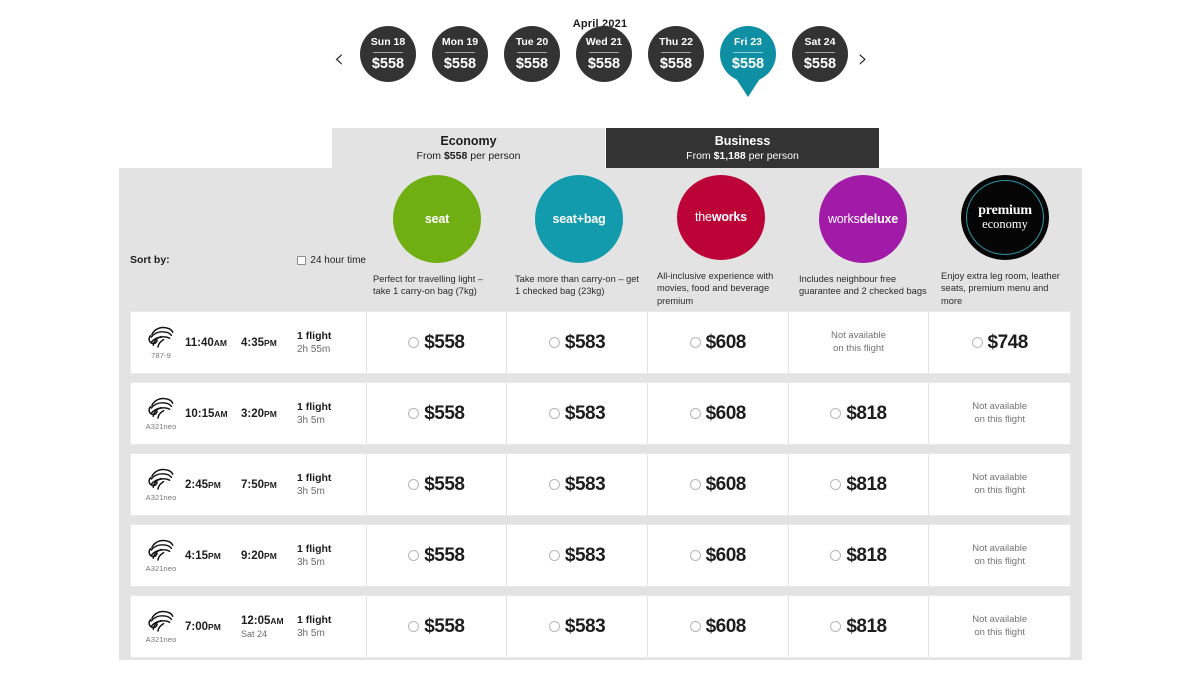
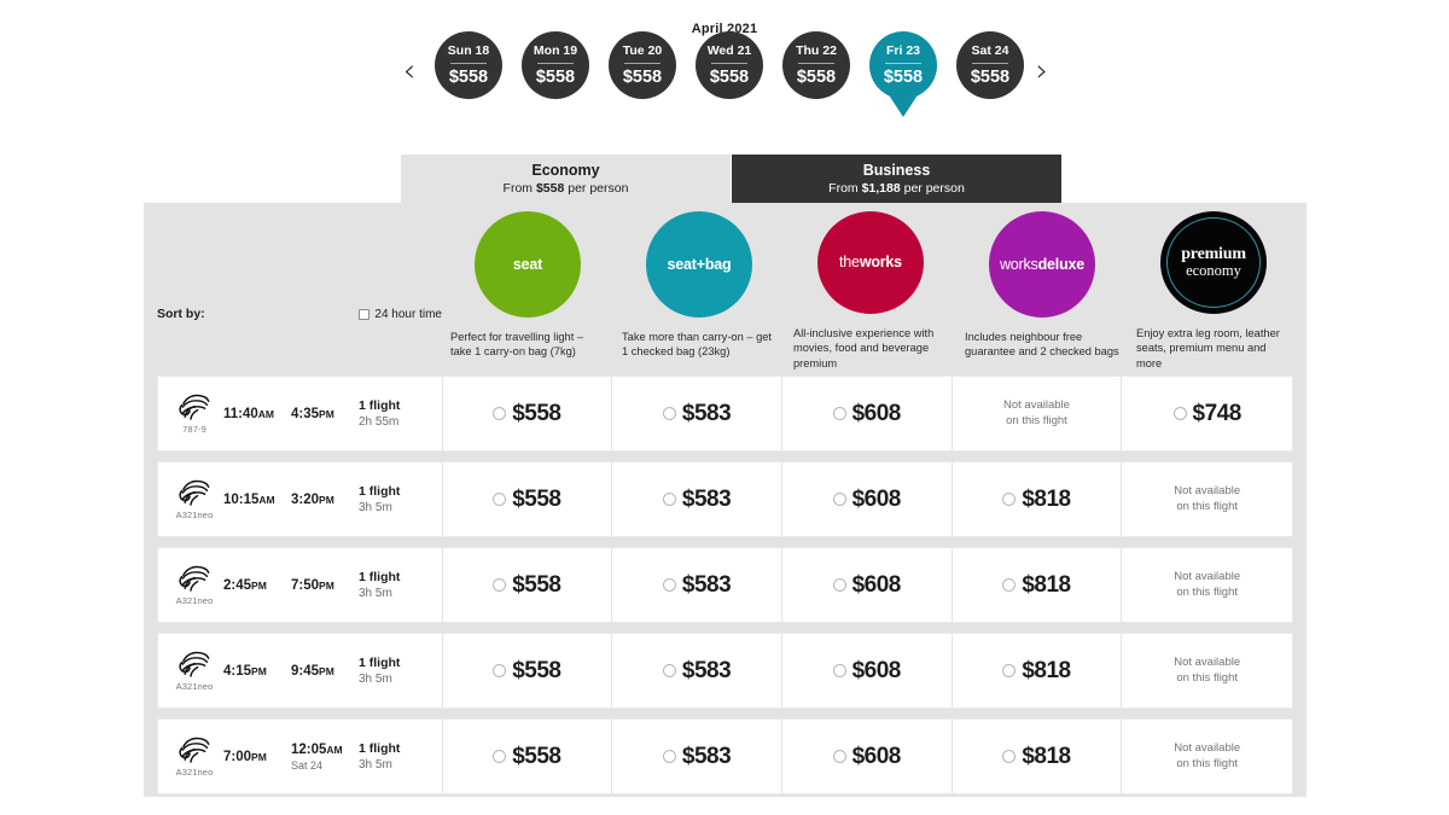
  April 2021
  ‹
  ›
  Sun 18
  $558
  Mon 19
  $558
  Tue 20
  $558
  Wed 21
  $558
  Thu 22
  $558
  Fri 23
  $558
  Sat 24
  $558
  Economy
  From $558 per person
  Business
  From $1,188 per person
  seat
  Perfect for travelling light – take 1 carry-on bag (7kg)
  seat+bag
  Take more than carry-on – get 1 checked bag (23kg)
  theworks
  All-inclusive experience with movies, food and beverage premium
  worksdeluxe
  Includes neighbour free guarantee and 2 checked bags
  premium
  economy
  Enjoy extra leg room, leather seats, premium menu and more
  Sort by:
  24 hour time
  787-9
  11:40AM
  4:35PM
  1 flight
  2h 55m
  $558
  $583
  $608
  Not available
  on this flight
  $748
  A321neo
  10:15AM
  3:20PM
  1 flight
  3h 5m
  $558
  $583
  $608
  $818
  Not available
  on this flight
  A321neo
  2:45PM
  7:50PM
  1 flight
  3h 5m
  $558
  $583
  $608
  $818
  Not available
  on this flight
  A321neo
  4:15PM
- 9:20PM
+ 9:45PM
  1 flight
  3h 5m
  $558
  $583
  $608
  $818
  Not available
  on this flight
  A321neo
  7:00PM
  12:05AM
  Sat 24
  1 flight
  3h 5m
  $558
  $583
  $608
  $818
  Not available
  on this flight
